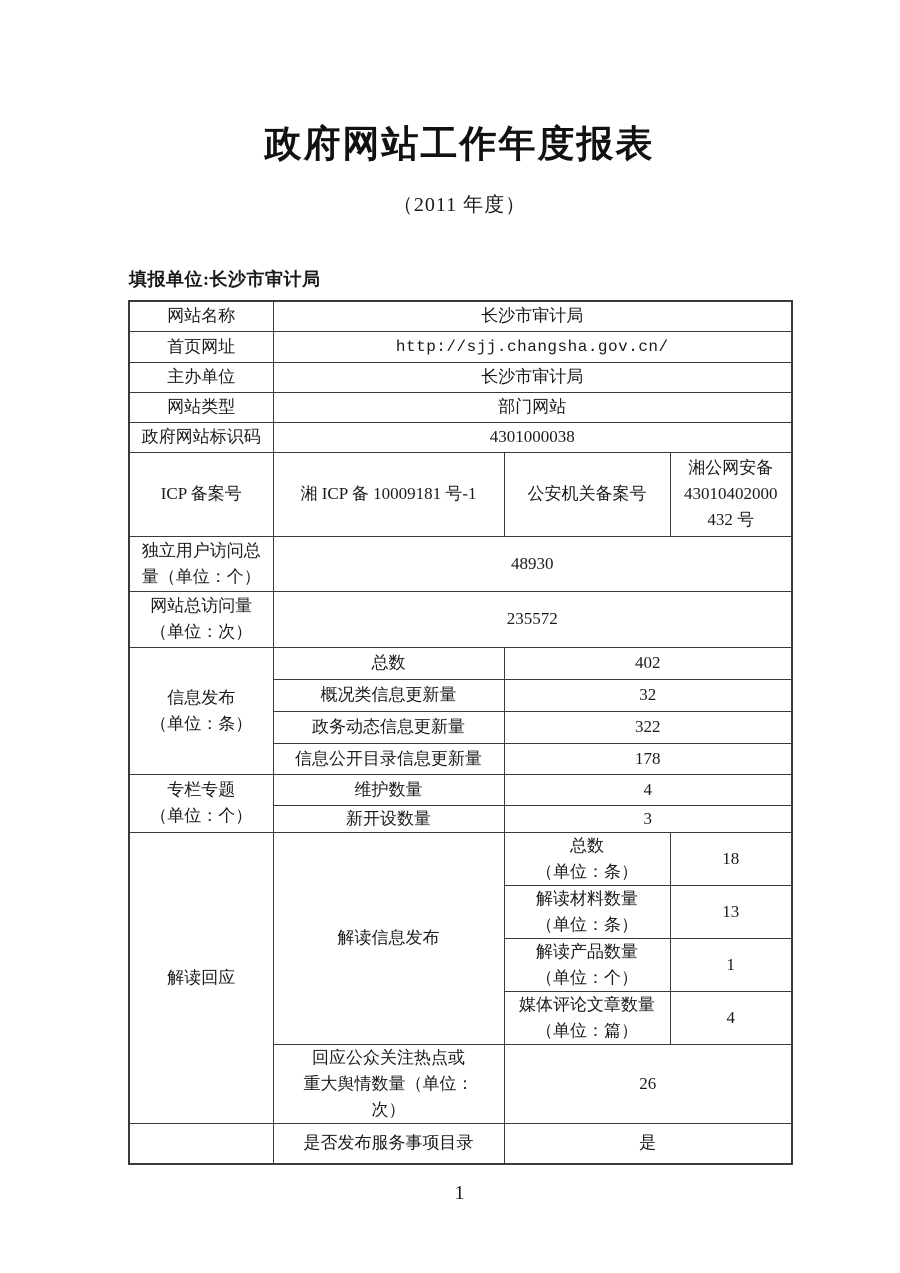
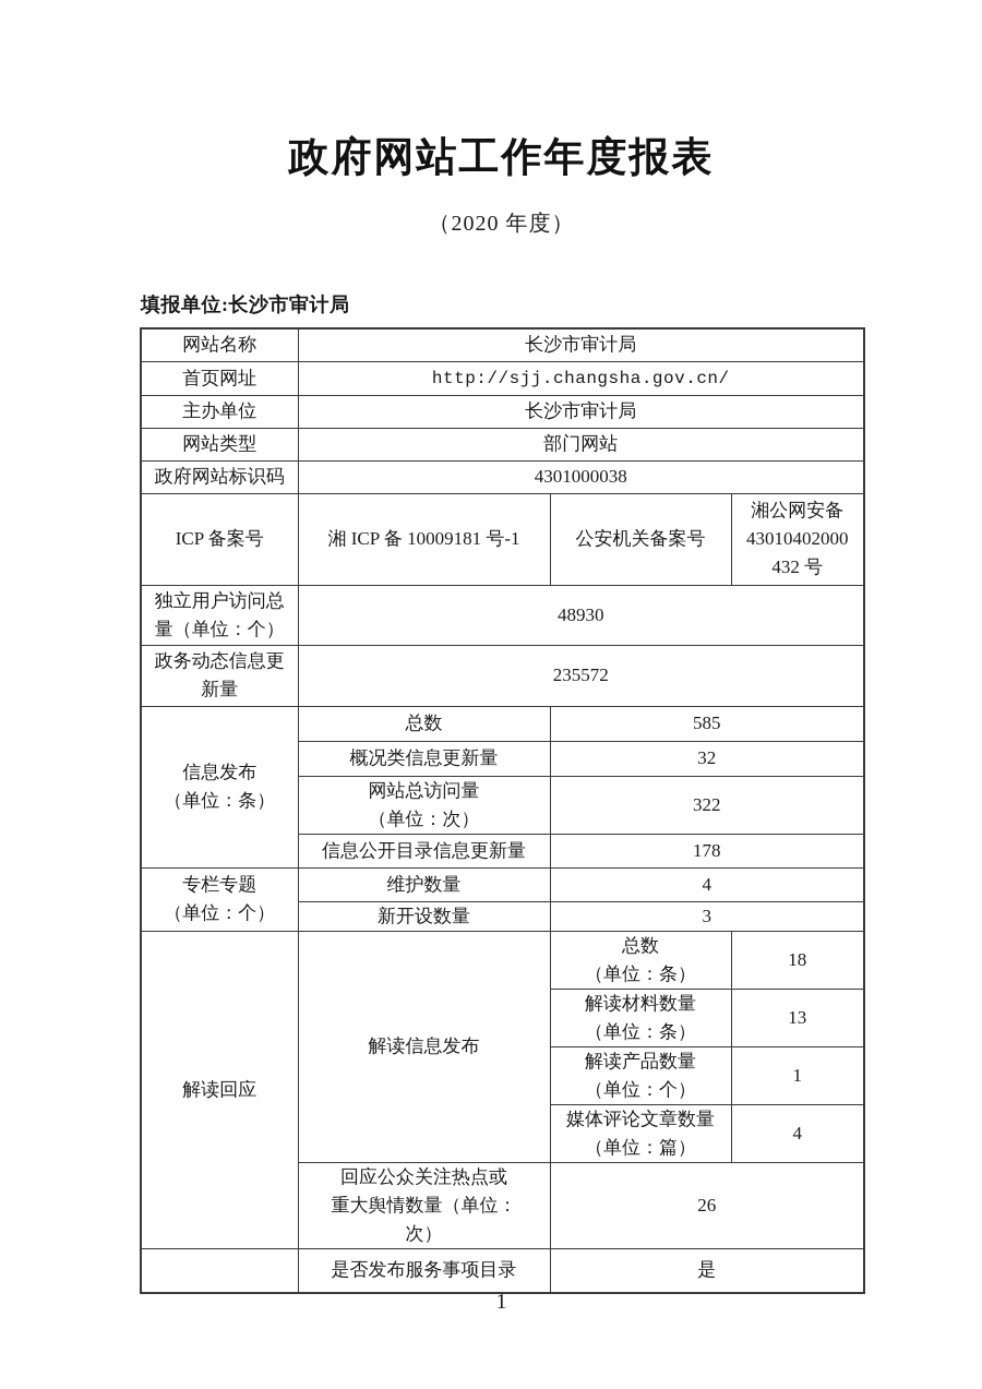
  政府网站工作年度报表
- （2011 年度）
+ （2020 年度）
  填报单位:长沙市审计局
  网站名称	长沙市审计局
  首页网址	http://sjj.changsha.gov.cn/
  主办单位	长沙市审计局
  网站类型	部门网站
  政府网站标识码	4301000038
  ICP 备案号	湘 ICP 备 10009181 号-1	公安机关备案号	湘公网安备 43010402000 432 号
  独立用户访问总 量（单位：个）	48930
- 网站总访问量 （单位：次）	235572
+ 政务动态信息更新量	235572
- 信息发布 （单位：条）	总数	402
+ 信息发布 （单位：条）	总数	585
  概况类信息更新量	32
- 政务动态信息更新量	322
+ 网站总访问量 （单位：次）	322
  信息公开目录信息更新量	178
  专栏专题 （单位：个）	维护数量	4
  新开设数量	3
  解读回应	解读信息发布	总数 （单位：条）	18
  解读材料数量 （单位：条）	13
  解读产品数量 （单位：个）	1
  媒体评论文章数量 （单位：篇）	4
  回应公众关注热点或 重大舆情数量（单位： 次）	26
  	是否发布服务事项目录	是
  1
